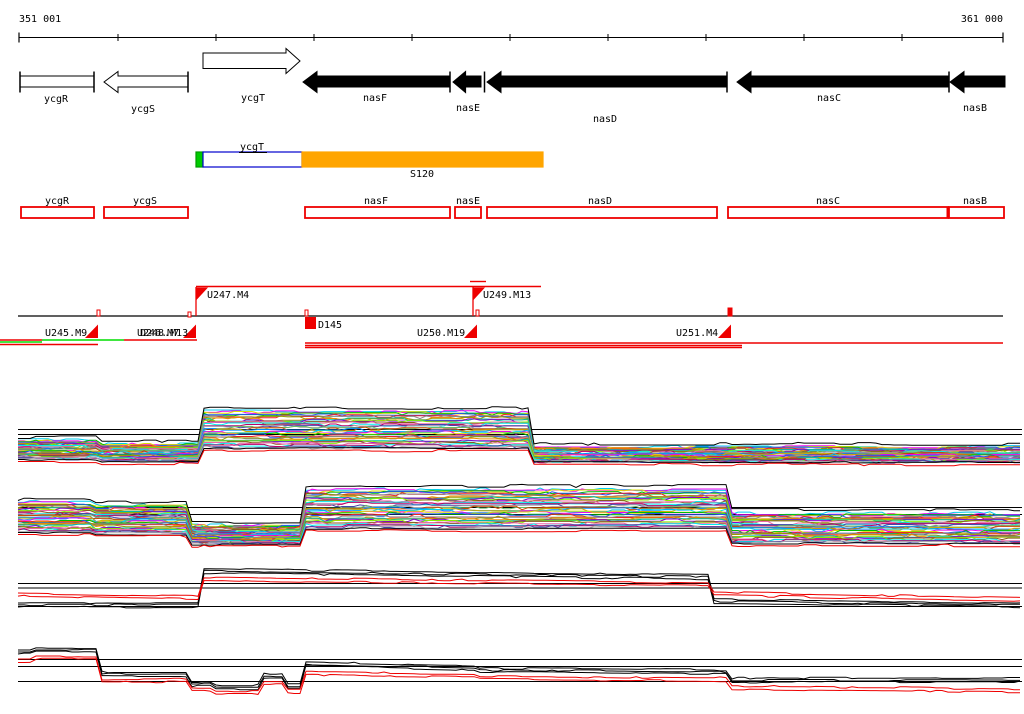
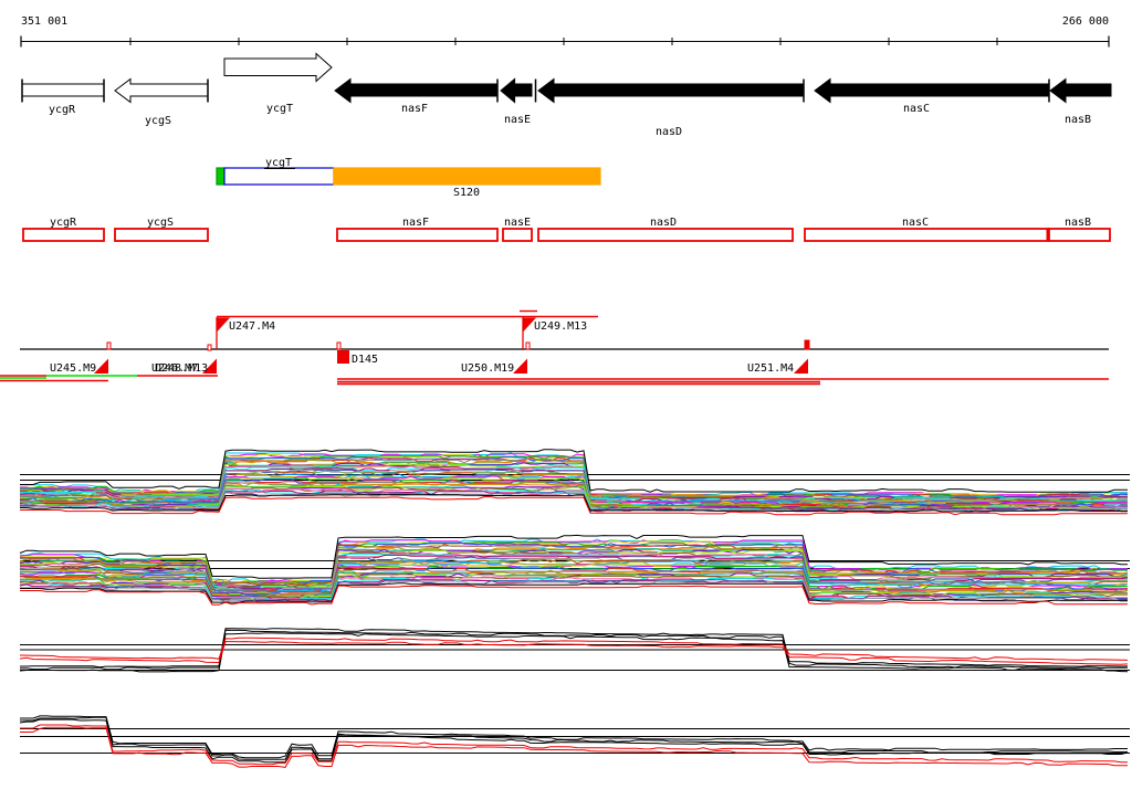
  351 001
- 361 000
+ 266 000
  ycgT
  ycgR
  ycgS
  nasF
  nasE
  nasD
  nasC
  nasB
  ycgT
  S120
  ycgR
  ycgS
  nasF
  nasE
  nasD
  nasC
  nasB
  U247.M4
  U249.M13
  U245.M9
  U246.M7
  D248.M13
  U250.M19
  U251.M4
  D145
